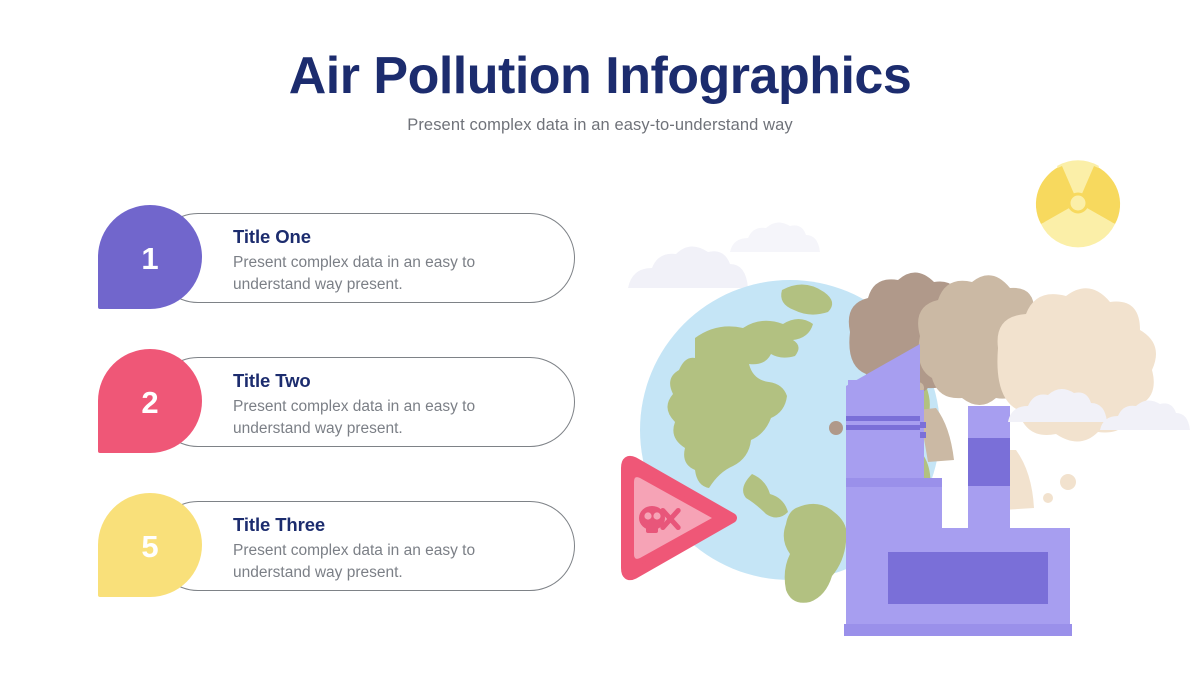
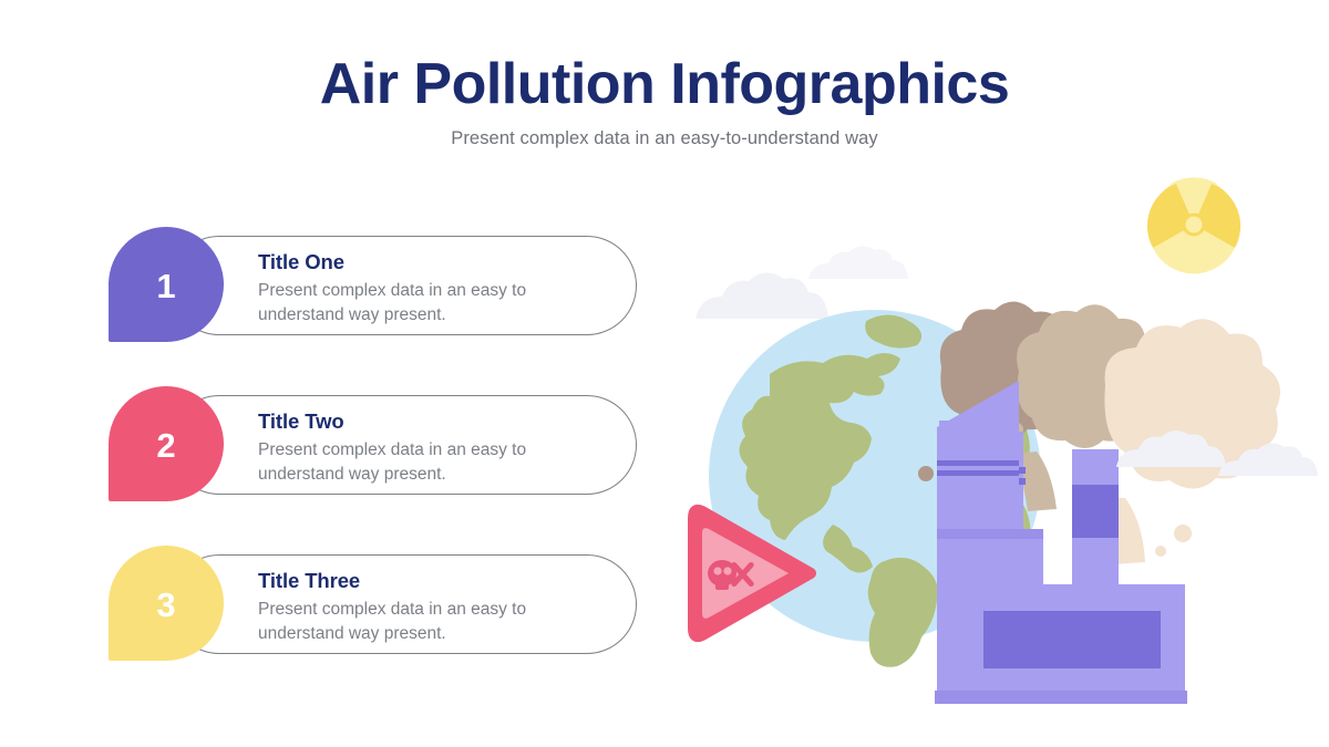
  Air Pollution Infographics
  Present complex data in an easy-to-understand way
  1
  Title One
  Present complex data in an easy to understand way present.
  2
  Title Two
  Present complex data in an easy to understand way present.
- 5
+ 3
  Title Three
  Present complex data in an easy to understand way present.
